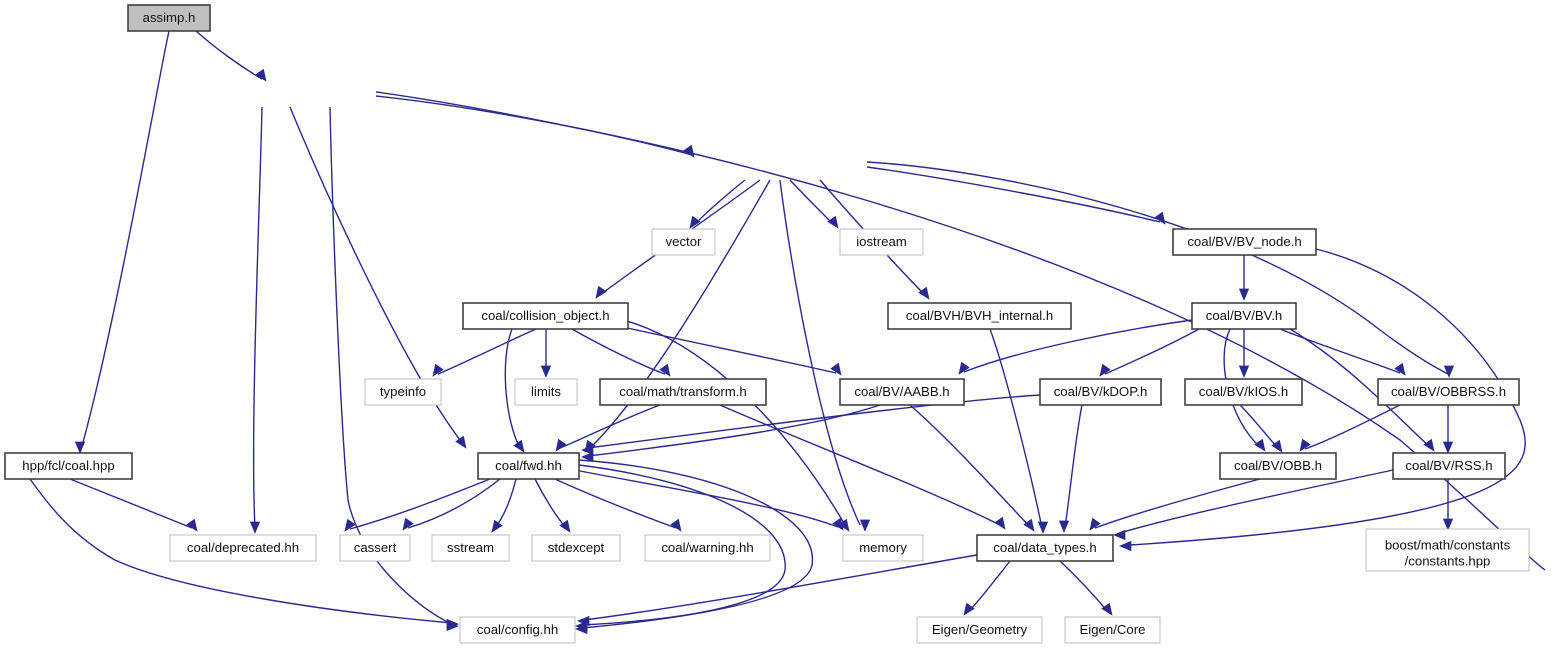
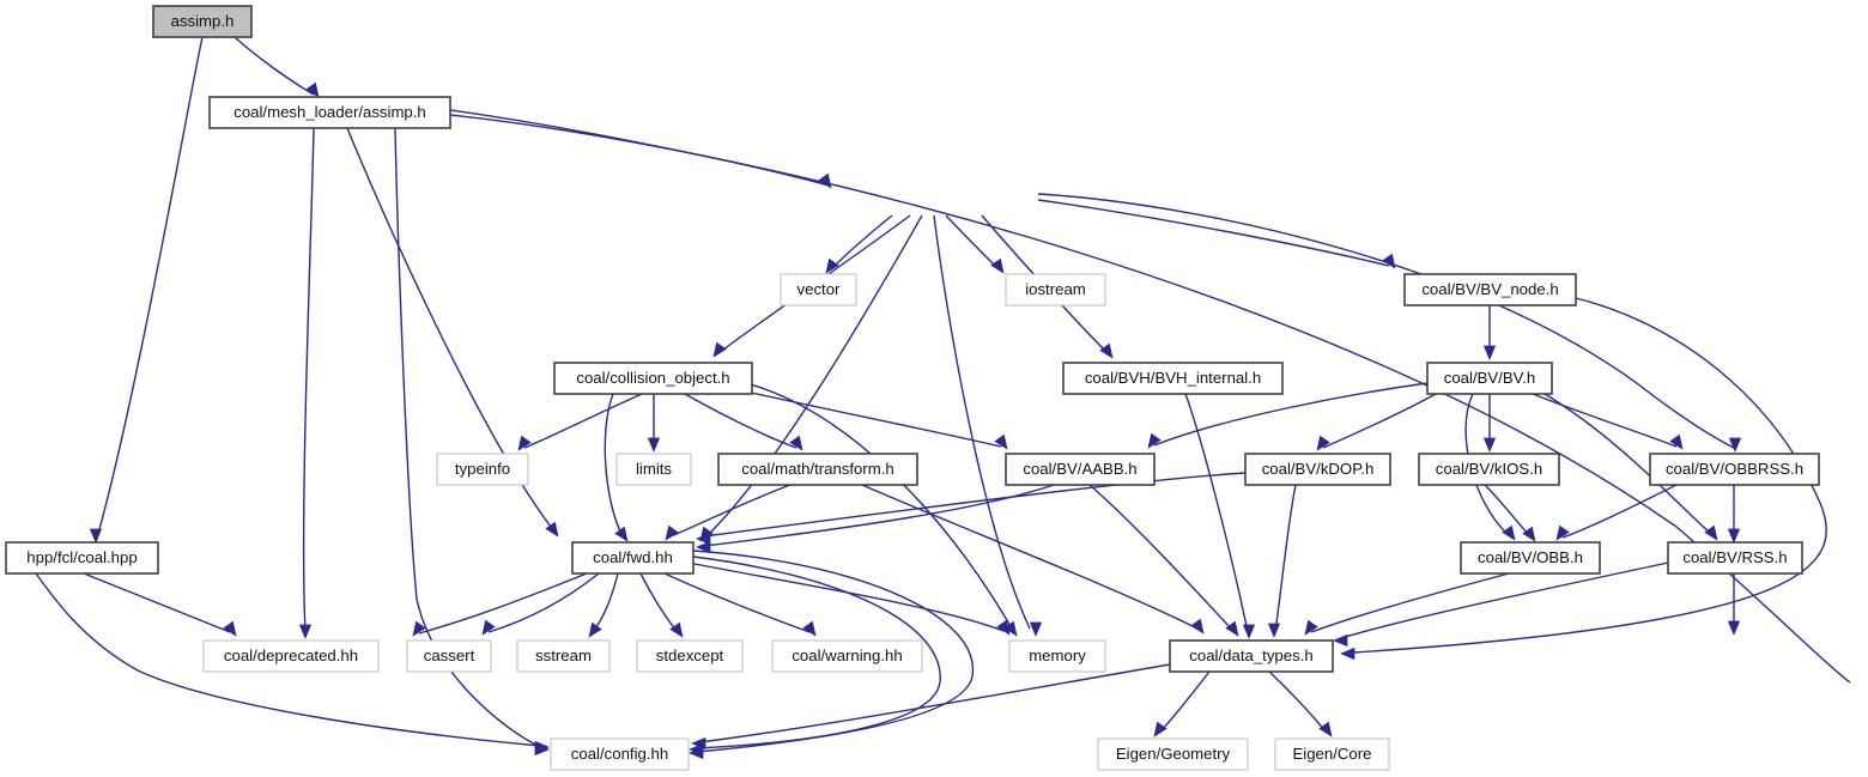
  assimp.h
+ coal/mesh_loader/assimp.h
  vector
  iostream
  coal/BV/BV_node.h
  coal/collision_object.h
  coal/BVH/BVH_internal.h
  coal/BV/BV.h
  typeinfo
  limits
  coal/math/transform.h
  coal/BV/AABB.h
  coal/BV/kDOP.h
  coal/BV/kIOS.h
  coal/BV/OBBRSS.h
  coal/fwd.hh
  coal/BV/OBB.h
  coal/BV/RSS.h
  hpp/fcl/coal.hpp
  coal/deprecated.hh
  cassert
  sstream
  stdexcept
  coal/warning.hh
  memory
  coal/data_types.h
- boost/math/constants /constants.hpp
  coal/config.hh
  Eigen/Geometry
  Eigen/Core
